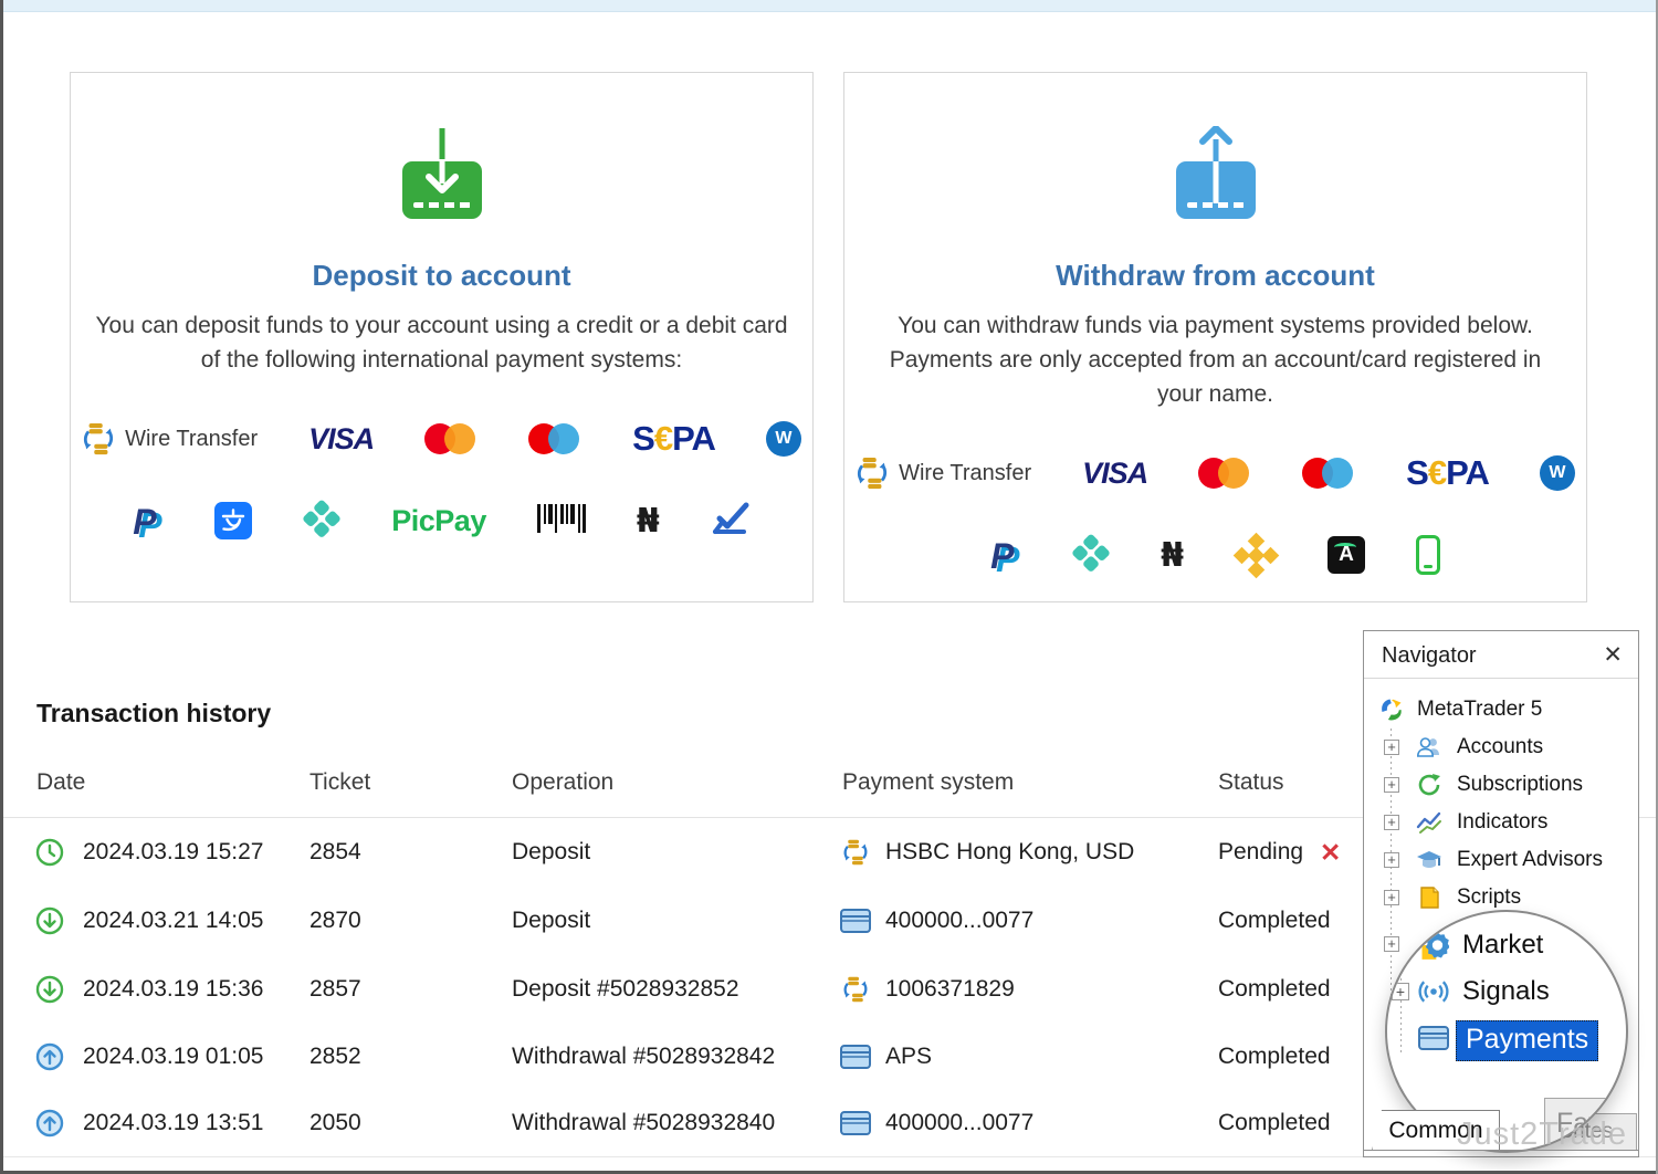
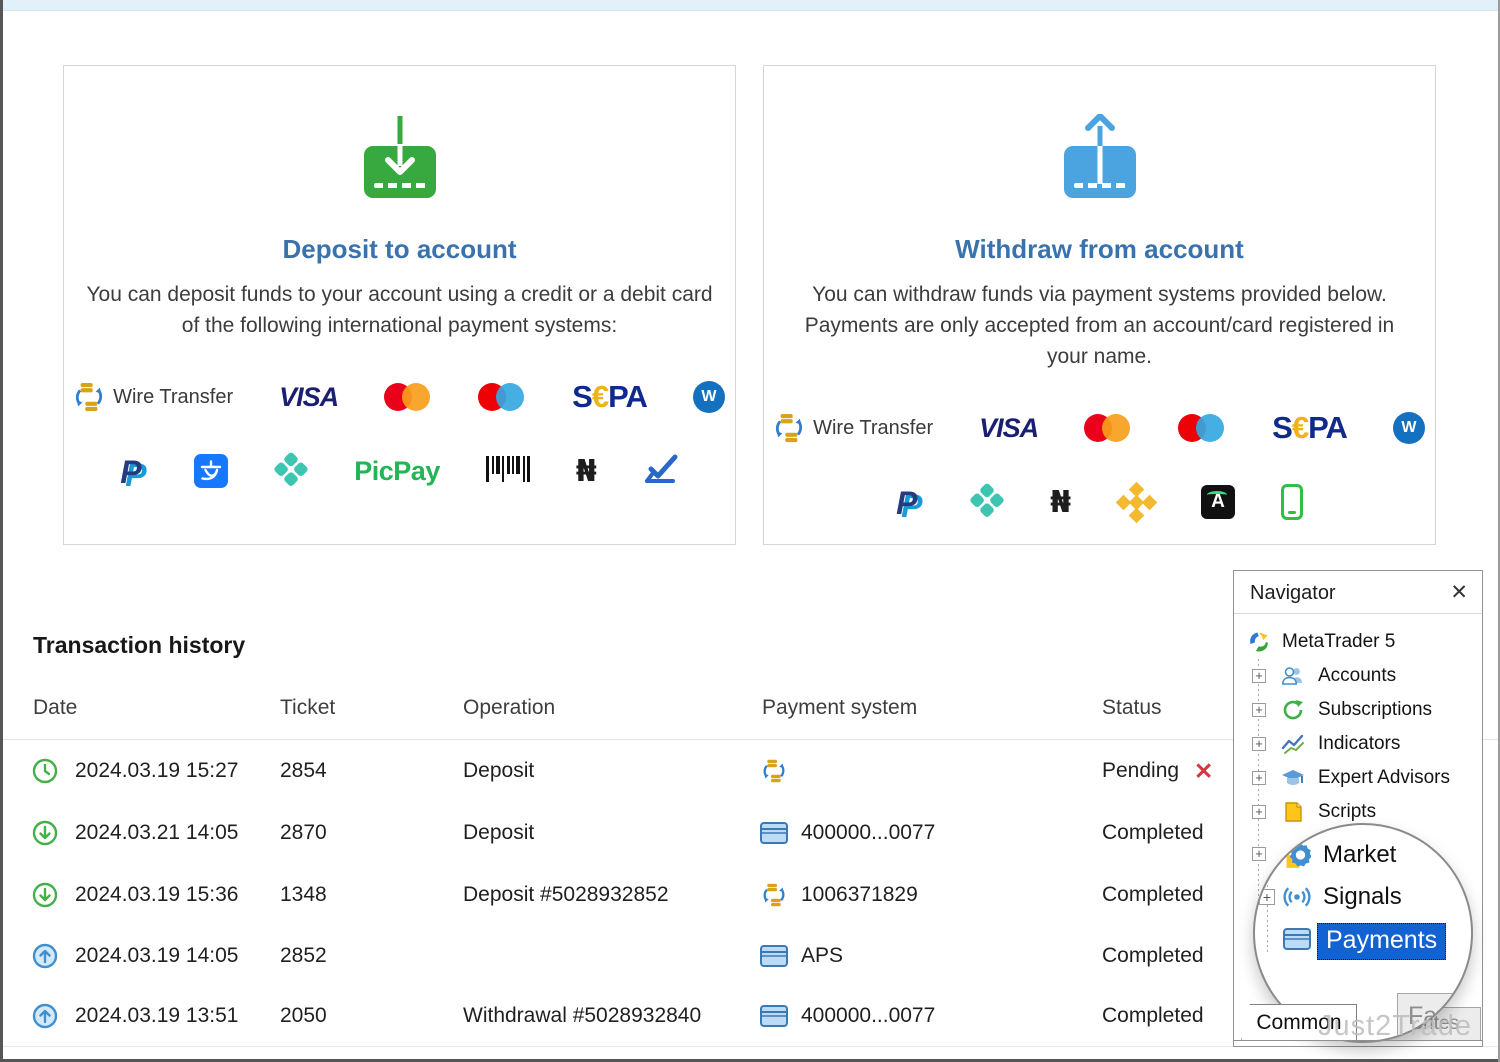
  Deposit to account
  You can deposit funds to your account using a credit or a debit card of the following international payment systems:
  Wire Transfer
  VISA
  S€PA
  W
  P
  P
  PicPay
  ₦
  Withdraw from account
  You can withdraw funds via payment systems provided below. Payments are only accepted from an account/card registered in your name.
  Wire Transfer
  VISA
  S€PA
  W
  P
  P
  ₦
  A
  Transaction history
  Date
  Ticket
  Operation
  Payment system
  Status
  2024.03.19 15:27
  2854
  Deposit
- HSBC Hong Kong, USD
  Pending
  ✕
  2024.03.21 14:05
  2870
  Deposit
  400000...0077
  Completed
  2024.03.19 15:36
- 2857
+ 1348
  Deposit #5028932852
  1006371829
  Completed
- 2024.03.19 01:05
+ 2024.03.19 14:05
  2852
- Withdrawal #5028932842
  APS
  Completed
  2024.03.19 13:51
  2050
  Withdrawal #5028932840
  400000...0077
  Completed
  Navigator
  ✕
  MetaTrader 5
  +
  Accounts
  +
  Subscriptions
  +
  Indicators
  +
  Expert Advisors
  +
  Scripts
  +
  Market
  +
  Signals
  Payments
  Common
  Just2Trade
